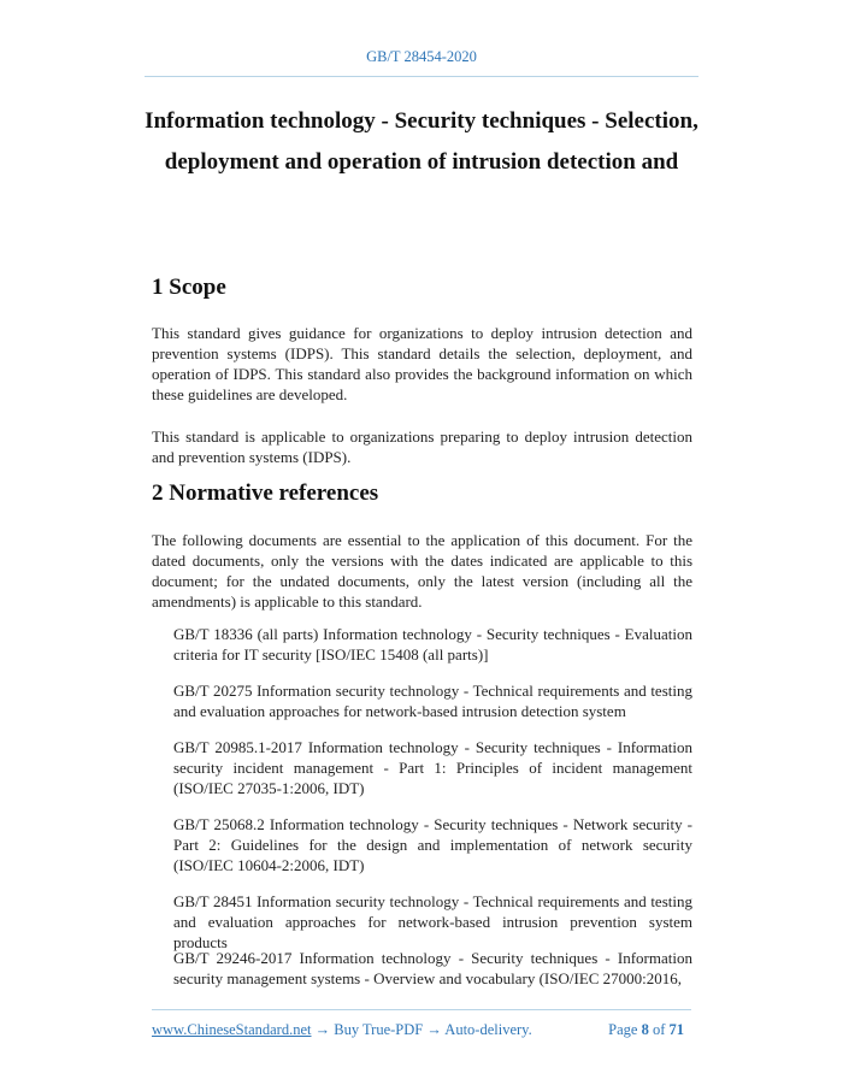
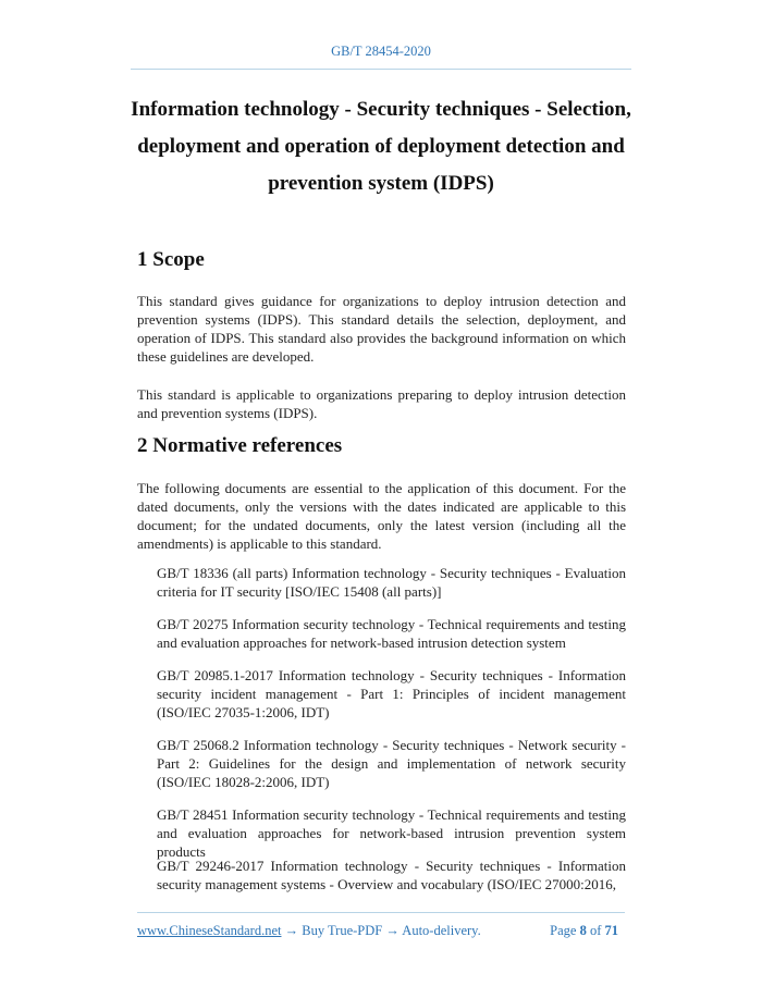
  GB/T 28454-2020
  Information technology - Security techniques - Selection,
- deployment and operation of intrusion detection and
+ deployment and operation of deployment detection and
+ prevention system (IDPS)
  1 Scope
  This standard gives guidance for organizations to deploy intrusion detection and prevention systems (IDPS). This standard details the selection, deployment, and operation of IDPS. This standard also provides the background information on which these guidelines are developed.
  This standard is applicable to organizations preparing to deploy intrusion detection and prevention systems (IDPS).
  2 Normative references
  The following documents are essential to the application of this document. For the dated documents, only the versions with the dates indicated are applicable to this document; for the undated documents, only the latest version (including all the amendments) is applicable to this standard.
  GB/T 18336 (all parts) Information technology - Security techniques - Evaluation criteria for IT security [ISO/IEC 15408 (all parts)]
  GB/T 20275 Information security technology - Technical requirements and testing and evaluation approaches for network-based intrusion detection system
  GB/T 20985.1-2017 Information technology - Security techniques - Information security incident management - Part 1: Principles of incident management (ISO/IEC 27035-1:2006, IDT)
- GB/T 25068.2 Information technology - Security techniques - Network security - Part 2: Guidelines for the design and implementation of network security (ISO/IEC 10604-2:2006, IDT)
+ GB/T 25068.2 Information technology - Security techniques - Network security - Part 2: Guidelines for the design and implementation of network security (ISO/IEC 18028-2:2006, IDT)
  GB/T 28451 Information security technology - Technical requirements and testing and evaluation approaches for network-based intrusion prevention system products
  GB/T 29246-2017 Information technology - Security techniques - Information security management systems - Overview and vocabulary (ISO/IEC 27000:2016,
  www.ChineseStandard.net → Buy True-PDF → Auto-delivery.
  Page 8 of 71
